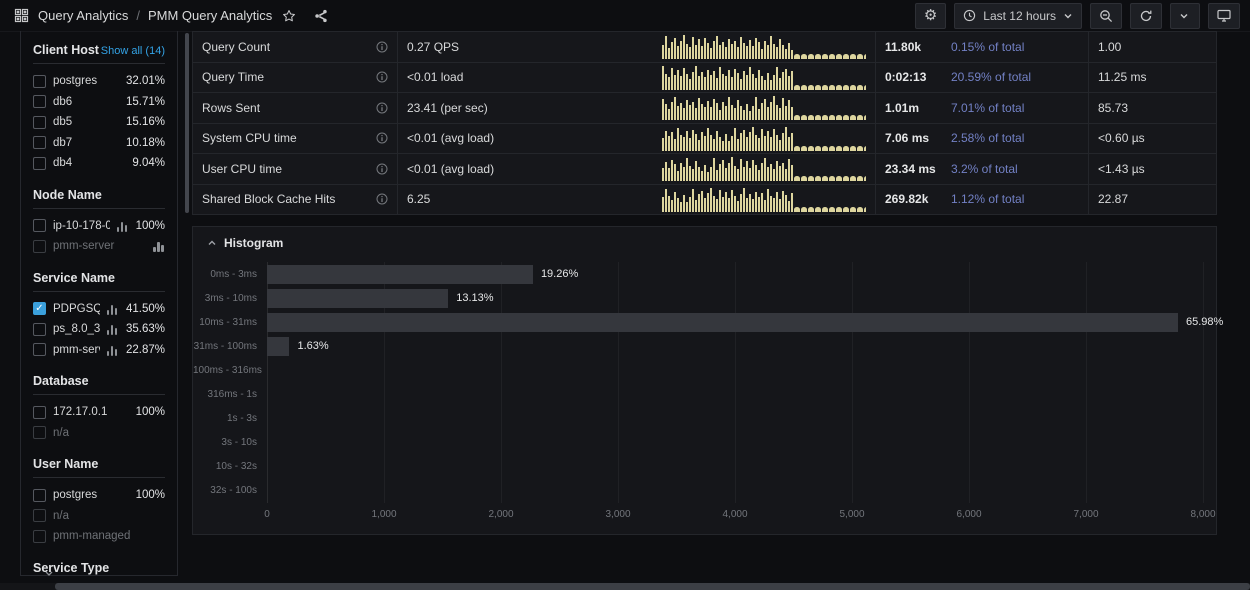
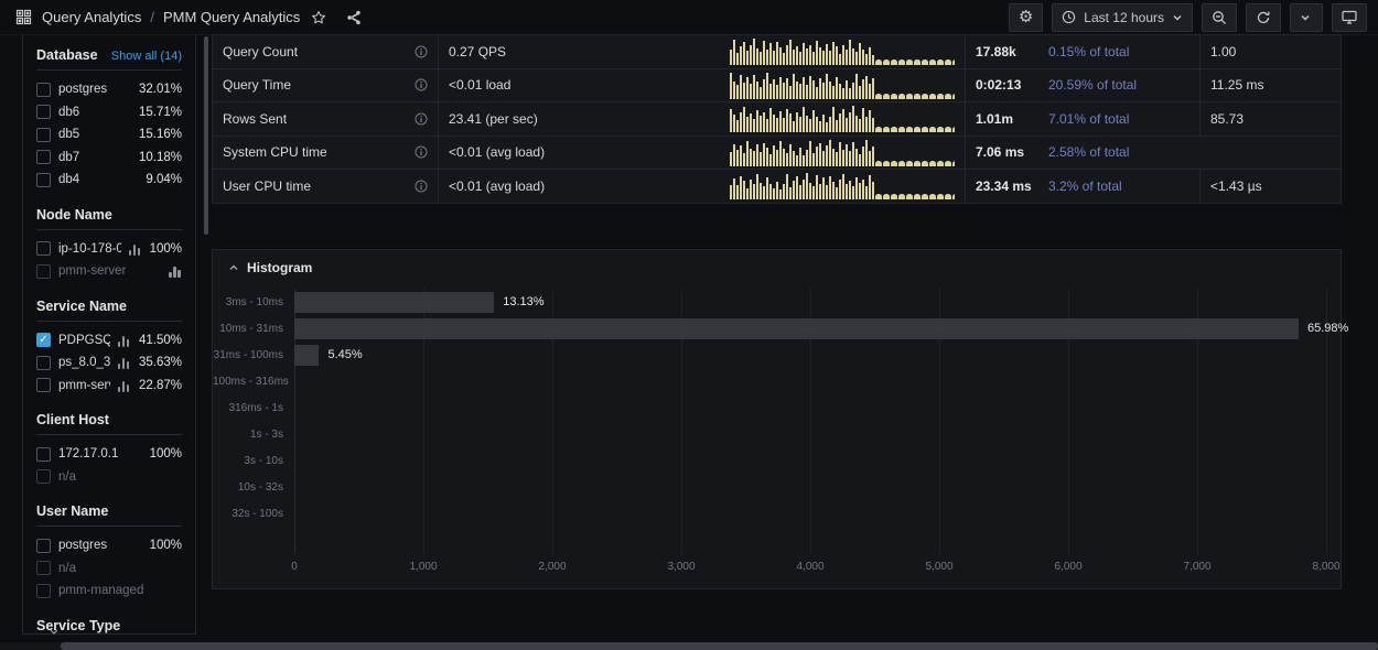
  Query Analytics
  /
  PMM Query Analytics
  ⚙
  Last 12 hours
- Client Host
+ Database
  Show all (14)
  postgres
  32.01%
  db6
  15.71%
  db5
  15.16%
  db7
  10.18%
  db4
  9.04%
  Node Name
  100%
  pmm-server
  Service Name
  ✓
  41.50%
  35.63%
  22.87%
- Database
+ Client Host
  172.17.0.1
  100%
  n/a
  User Name
  postgres
  100%
  n/a
  pmm-managed
  Service Type
  Query Count
  0.27 QPS
- 11.80k
+ 17.88k
  0.15% of total
  1.00
  Query Time
  <0.01 load
  0:02:13
  20.59% of total
  11.25 ms
  Rows Sent
  23.41 (per sec)
  1.01m
  7.01% of total
  85.73
  System CPU time
  <0.01 (avg load)
  7.06 ms
  2.58% of total
- <0.60 µs
  User CPU time
  <0.01 (avg load)
  23.34 ms
  3.2% of total
  <1.43 µs
- Shared Block Cache Hits
- 6.25
- 269.82k
- 1.12% of total
- 22.87
  Histogram
- 0ms - 3ms
- 19.26%
  3ms - 10ms
  13.13%
  10ms - 31ms
  65.98%
  31ms - 100ms
- 1.63%
+ 5.45%
  100ms - 316ms
  316ms - 1s
  1s - 3s
  3s - 10s
  10s - 32s
  32s - 100s
  0
  1,000
  2,000
  3,000
  4,000
  5,000
  6,000
  7,000
  8,000
